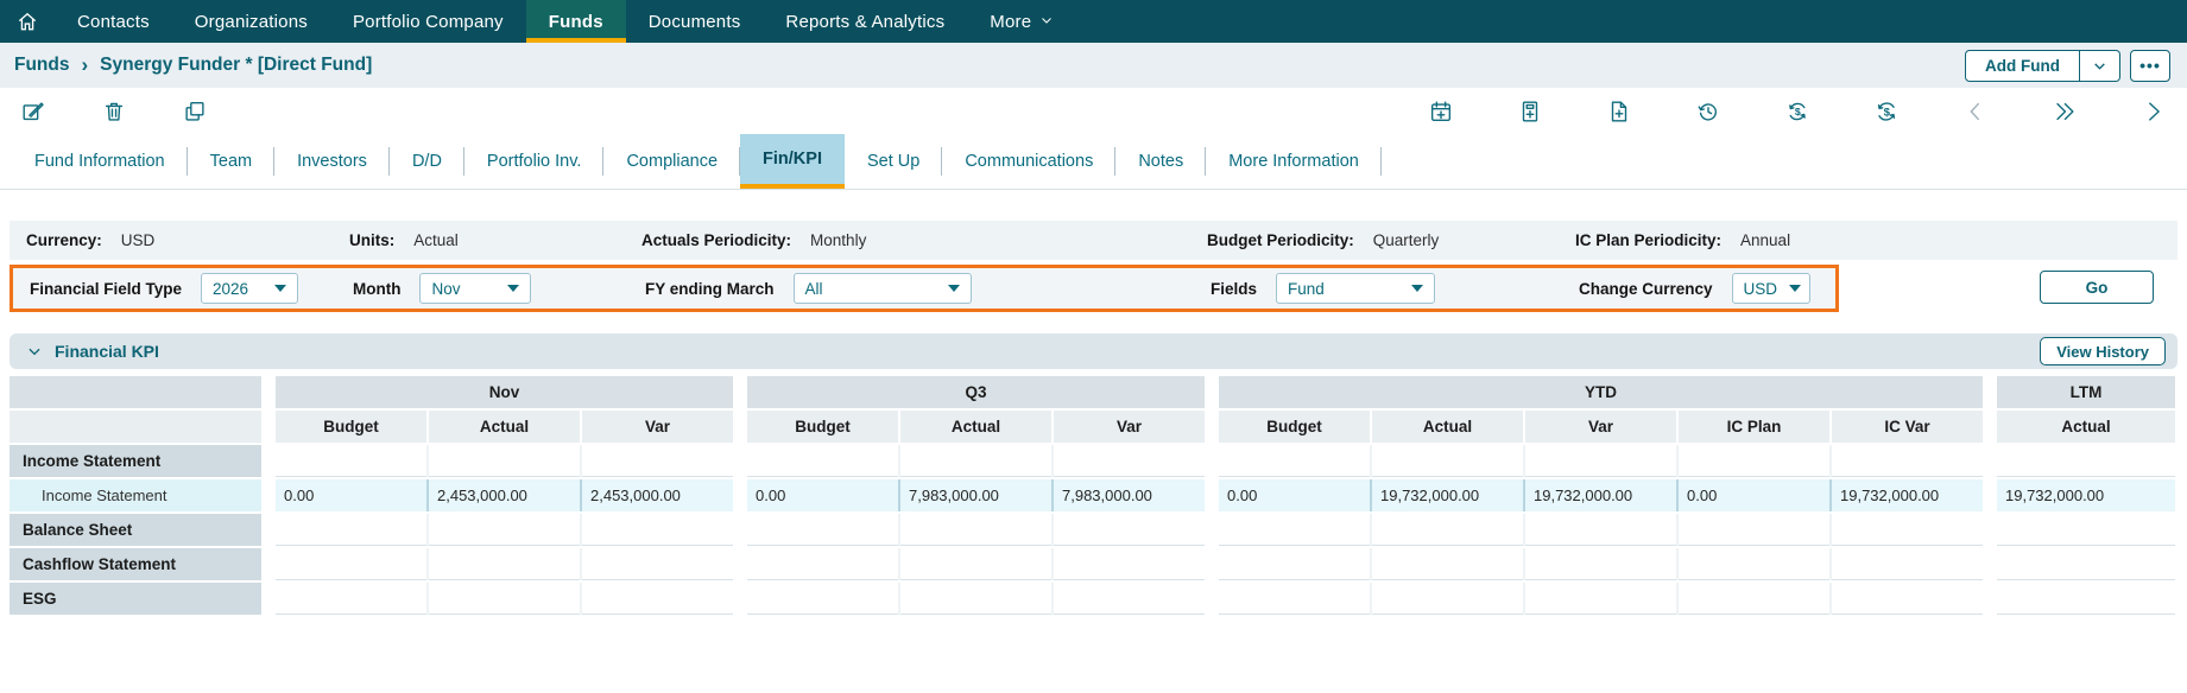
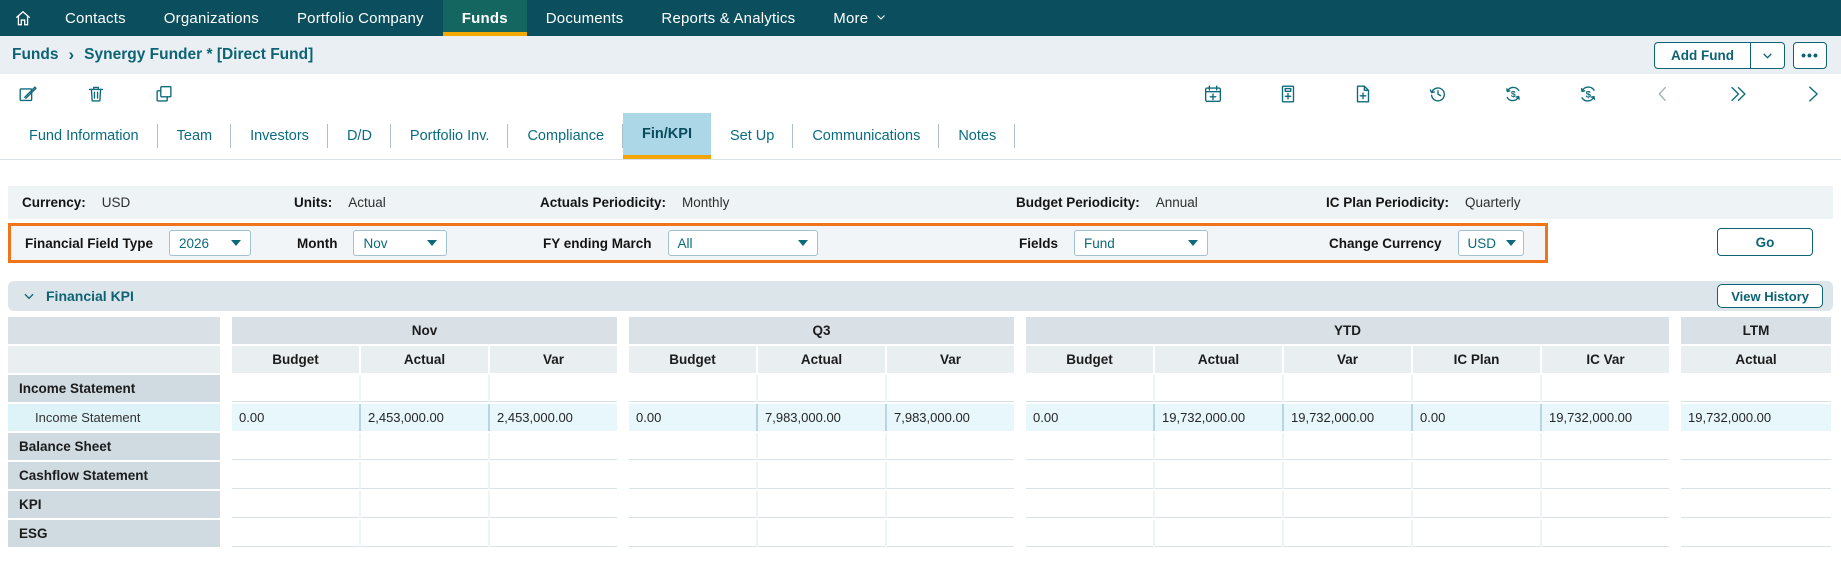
  Contacts
  Organizations
  Portfolio Company
  Funds
  Documents
  Reports & Analytics
  More
  Funds
  ›
  Synergy Funder * [Direct Fund]
  Add Fund
  •••
  $
  $
  Fund Information
  Team
  Investors
  D/D
  Portfolio Inv.
  Compliance
  Fin/KPI
  Set Up
  Communications
  Notes
- More Information
  Currency:
  USD
  Units:
  Actual
  Actuals Periodicity:
  Monthly
  Budget Periodicity:
- Quarterly
+ Annual
  IC Plan Periodicity:
- Annual
+ Quarterly
  Financial Field Type
  2026
  Month
  Nov
  FY ending March
  All
  Fields
  Fund
  Change Currency
  USD
  Go
  Financial KPI
  View History
  Nov
  Q3
  YTD
  LTM
  Budget
  Actual
  Var
  Budget
  Actual
  Var
  Budget
  Actual
  Var
  IC Plan
  IC Var
  Actual
  Income Statement
  Income Statement
  0.00
  2,453,000.00
  2,453,000.00
  0.00
  7,983,000.00
  7,983,000.00
  0.00
  19,732,000.00
  19,732,000.00
  0.00
  19,732,000.00
  19,732,000.00
  Balance Sheet
  Cashflow Statement
+ KPI
  ESG
